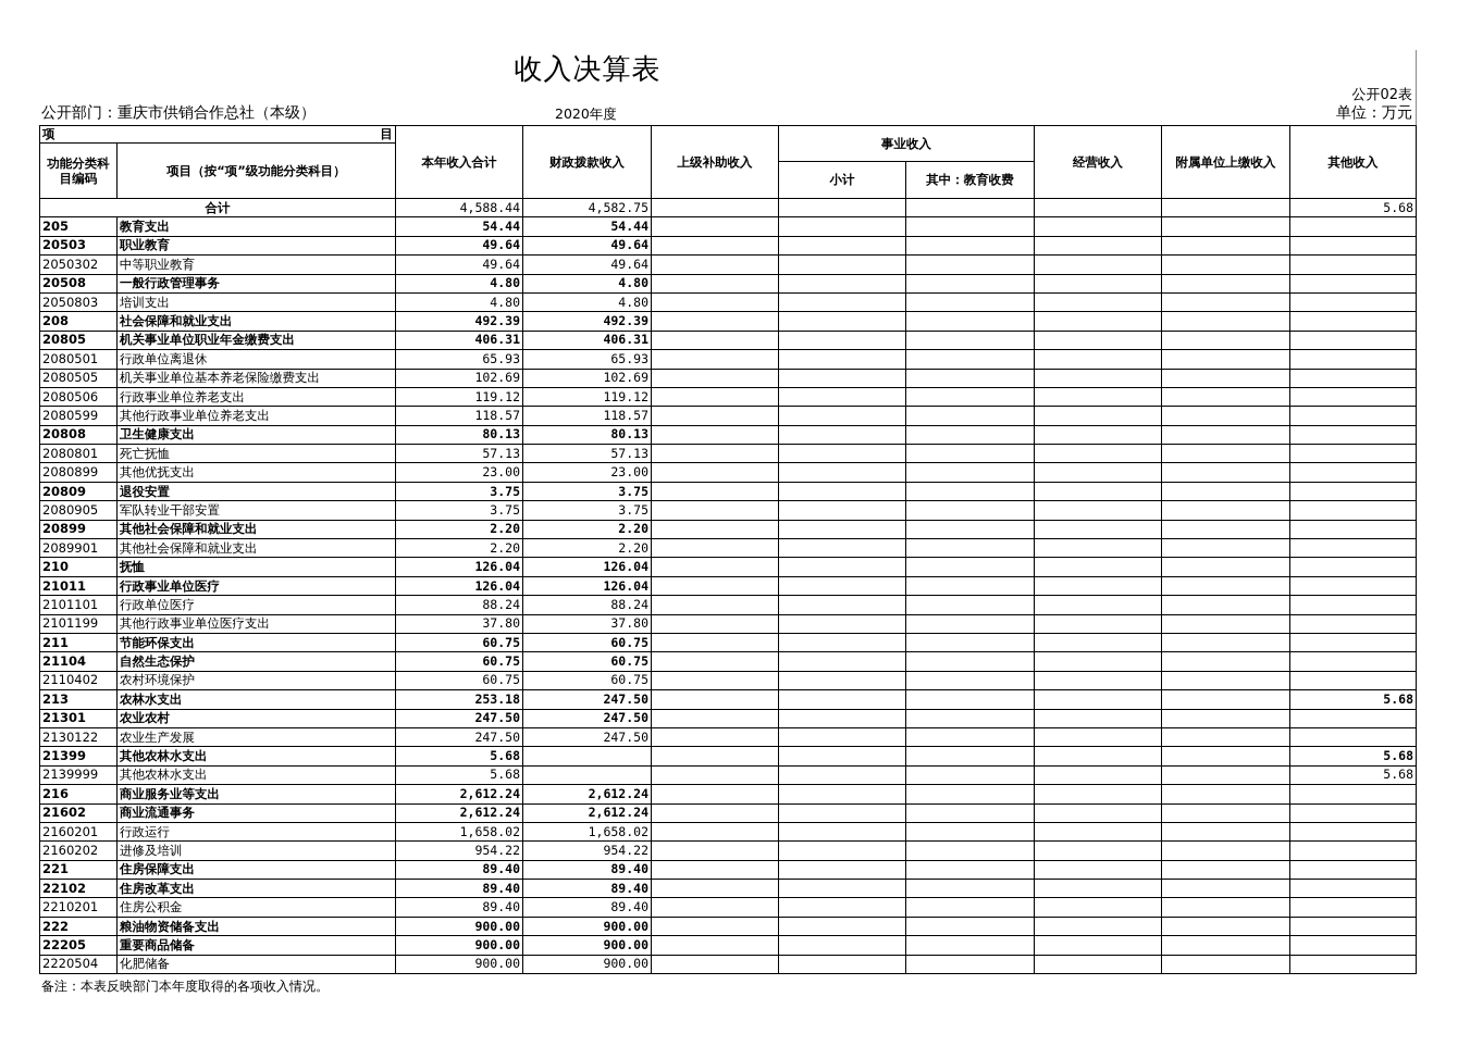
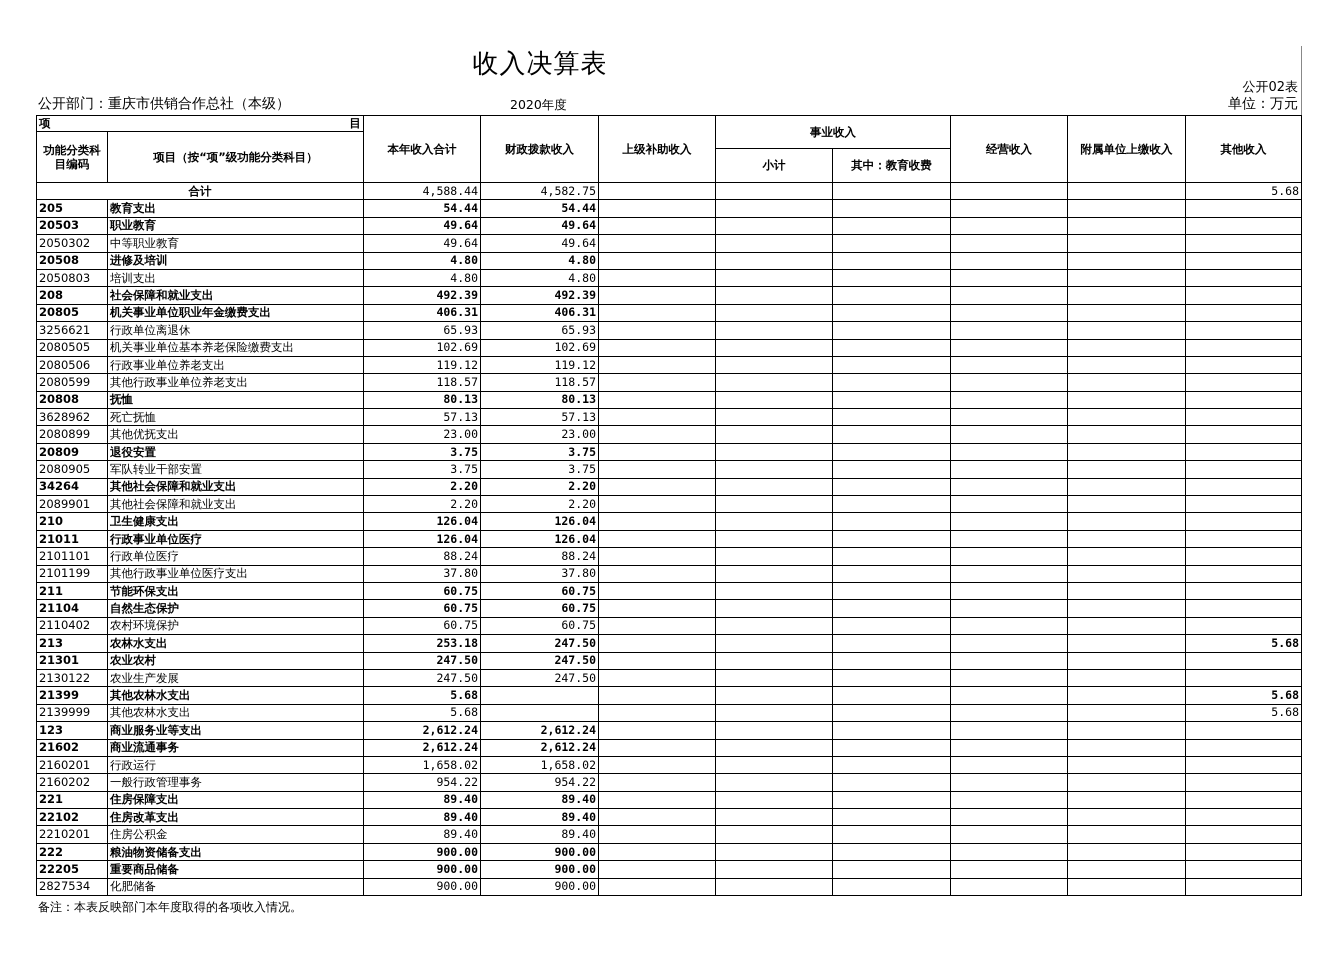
  收入决算表
  公开02表
  公开部门：重庆市供销合作总社（本级）
  2020年度
  单位：万元
  项 目	本年收入合计	财政拨款收入	上级补助收入	事业收入	经营收入	附属单位上缴收入	其他收入
  功能分类科目编码	项目（按“项”级功能分类科目）
  小计	其中：教育收费
  合计	4,588.44	4,582.75						5.68
  205	教育支出	54.44	54.44
  20503	职业教育	49.64	49.64
  2050302	中等职业教育	49.64	49.64
- 20508	一般行政管理事务	4.80	4.80
+ 20508	进修及培训	4.80	4.80
  2050803	培训支出	4.80	4.80
  208	社会保障和就业支出	492.39	492.39
  20805	机关事业单位职业年金缴费支出	406.31	406.31
- 2080501	行政单位离退休	65.93	65.93
+ 3256621	行政单位离退休	65.93	65.93
  2080505	机关事业单位基本养老保险缴费支出	102.69	102.69
  2080506	行政事业单位养老支出	119.12	119.12
  2080599	其他行政事业单位养老支出	118.57	118.57
- 20808	卫生健康支出	80.13	80.13
+ 20808	抚恤	80.13	80.13
- 2080801	死亡抚恤	57.13	57.13
+ 3628962	死亡抚恤	57.13	57.13
  2080899	其他优抚支出	23.00	23.00
  20809	退役安置	3.75	3.75
  2080905	军队转业干部安置	3.75	3.75
- 20899	其他社会保障和就业支出	2.20	2.20
+ 34264	其他社会保障和就业支出	2.20	2.20
  2089901	其他社会保障和就业支出	2.20	2.20
- 210	抚恤	126.04	126.04
+ 210	卫生健康支出	126.04	126.04
  21011	行政事业单位医疗	126.04	126.04
  2101101	行政单位医疗	88.24	88.24
  2101199	其他行政事业单位医疗支出	37.80	37.80
  211	节能环保支出	60.75	60.75
  21104	自然生态保护	60.75	60.75
  2110402	农村环境保护	60.75	60.75
  213	农林水支出	253.18	247.50						5.68
  21301	农业农村	247.50	247.50
  2130122	农业生产发展	247.50	247.50
  21399	其他农林水支出	5.68							5.68
  2139999	其他农林水支出	5.68							5.68
- 216	商业服务业等支出	2,612.24	2,612.24
+ 123	商业服务业等支出	2,612.24	2,612.24
  21602	商业流通事务	2,612.24	2,612.24
  2160201	行政运行	1,658.02	1,658.02
- 2160202	进修及培训	954.22	954.22
+ 2160202	一般行政管理事务	954.22	954.22
  221	住房保障支出	89.40	89.40
  22102	住房改革支出	89.40	89.40
  2210201	住房公积金	89.40	89.40
  222	粮油物资储备支出	900.00	900.00
  22205	重要商品储备	900.00	900.00
- 2220504	化肥储备	900.00	900.00
+ 2827534	化肥储备	900.00	900.00
  备注：本表反映部门本年度取得的各项收入情况。
